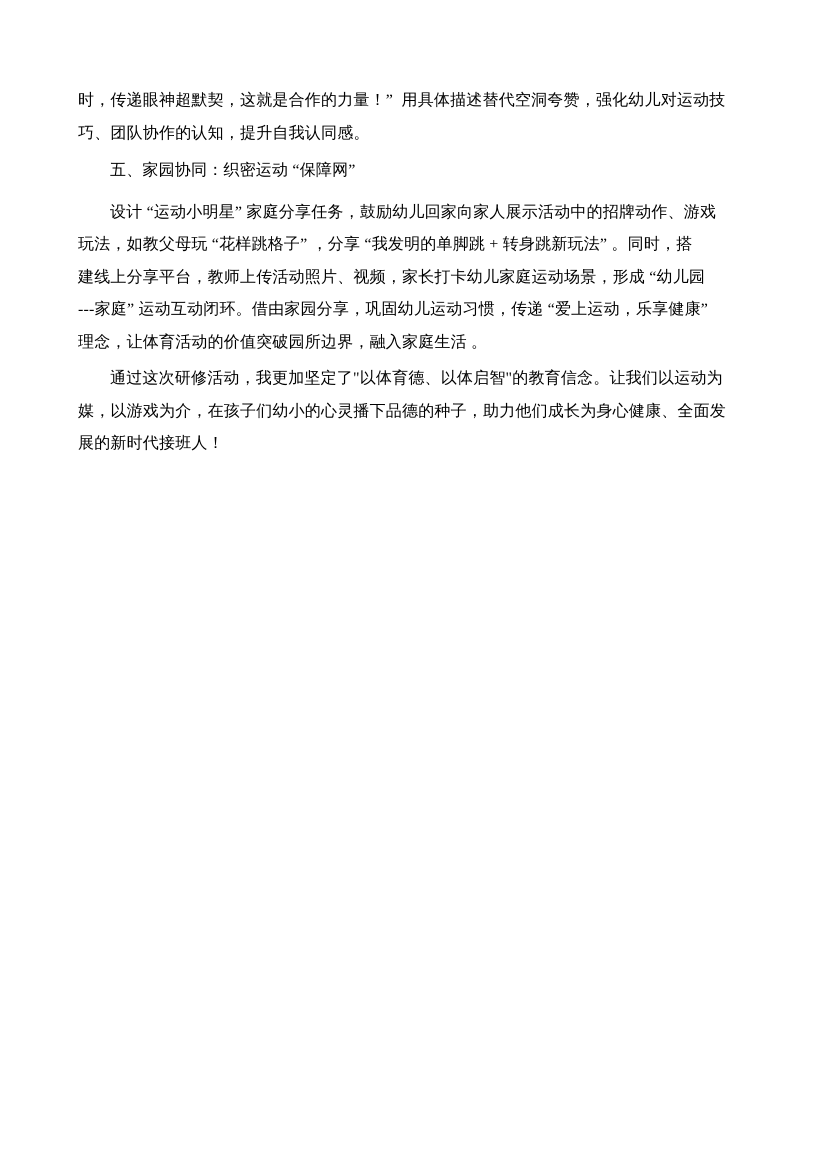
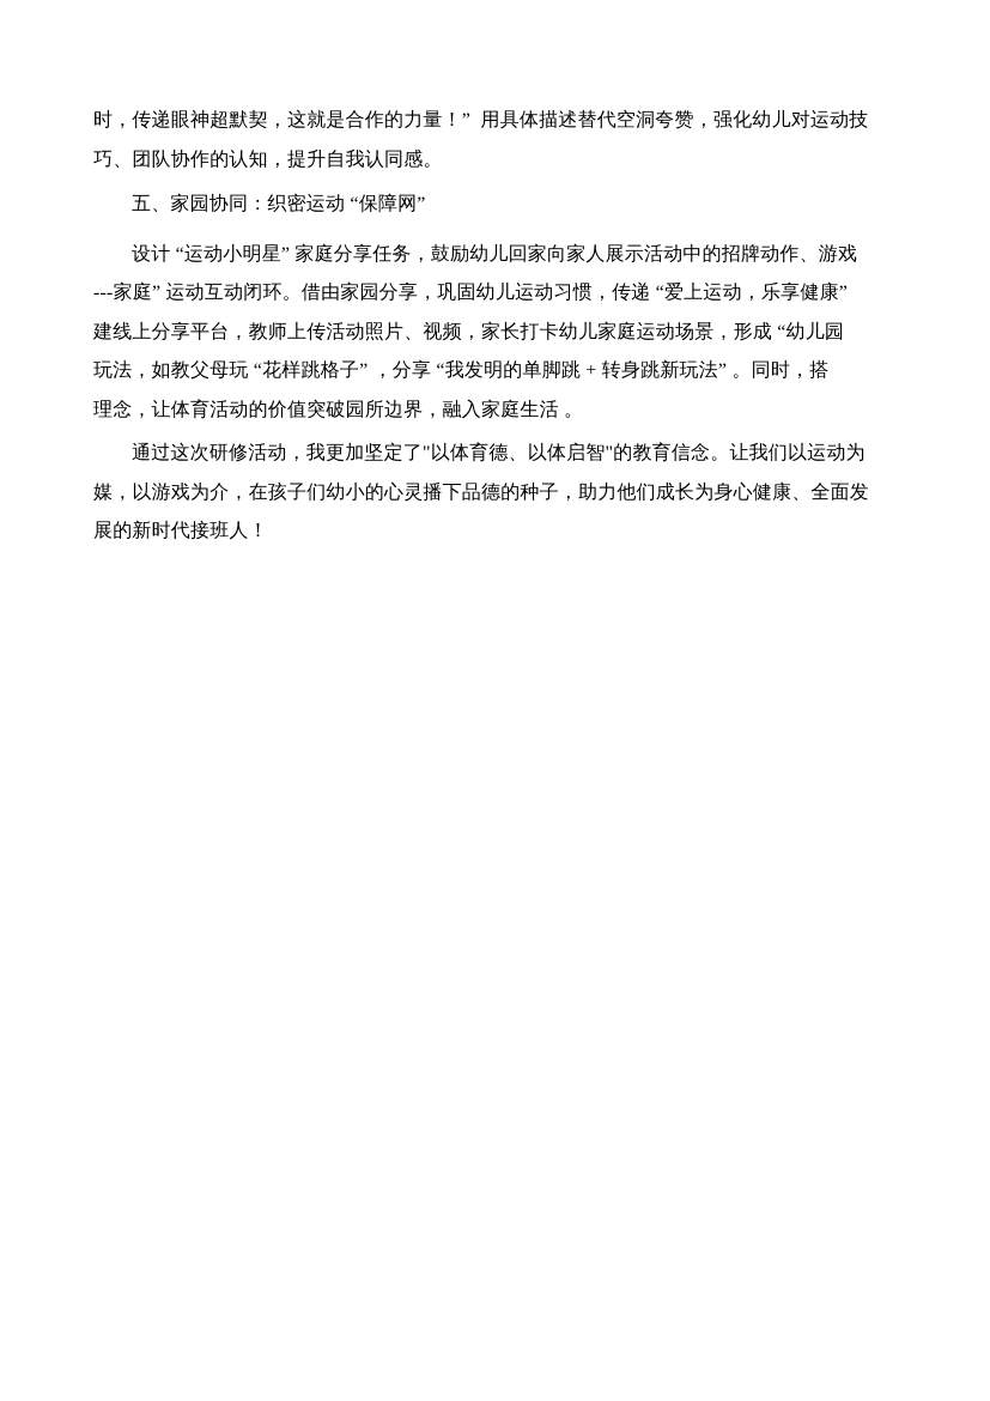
  时，传递眼神超默契，这就是合作的力量！” 用具体描述替代空洞夸赞，强化幼儿对运动技
  巧、团队协作的认知，提升自我认同感。
  五、家园协同：织密运动 “保障网”
  设计 “运动小明星” 家庭分享任务，鼓励幼儿回家向家人展示活动中的招牌动作、游戏
- 玩法，如教父母玩 “花样跳格子” ，分享 “我发明的单脚跳 + 转身跳新玩法” 。同时，搭
+ ---家庭” 运动互动闭环。借由家园分享，巩固幼儿运动习惯，传递 “爱上运动，乐享健康”
  建线上分享平台，教师上传活动照片、视频，家长打卡幼儿家庭运动场景，形成 “幼儿园
- ---家庭” 运动互动闭环。借由家园分享，巩固幼儿运动习惯，传递 “爱上运动，乐享健康”
+ 玩法，如教父母玩 “花样跳格子” ，分享 “我发明的单脚跳 + 转身跳新玩法” 。同时，搭
  理念，让体育活动的价值突破园所边界，融入家庭生活 。
  通过这次研修活动，我更加坚定了"以体育德、以体启智"的教育信念。让我们以运动为
  媒，以游戏为介，在孩子们幼小的心灵播下品德的种子，助力他们成长为身心健康、全面发
  展的新时代接班人！
